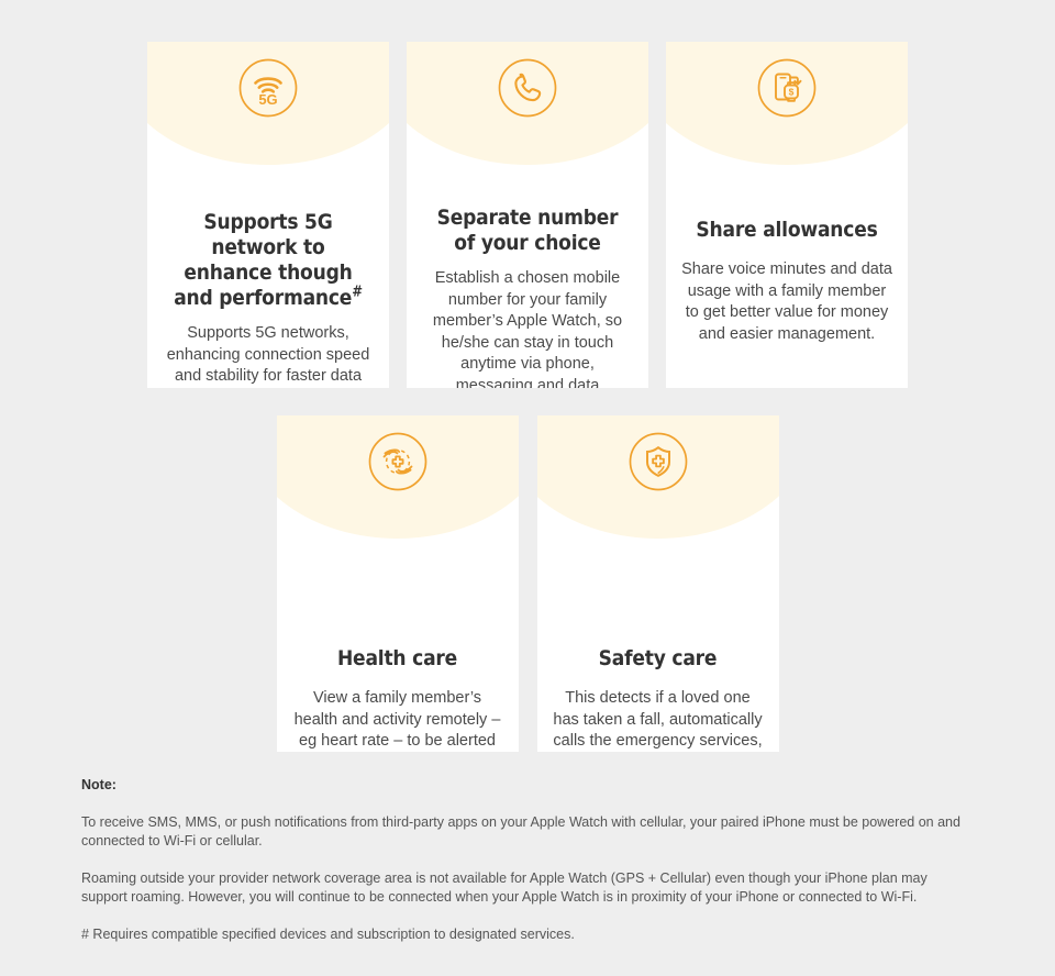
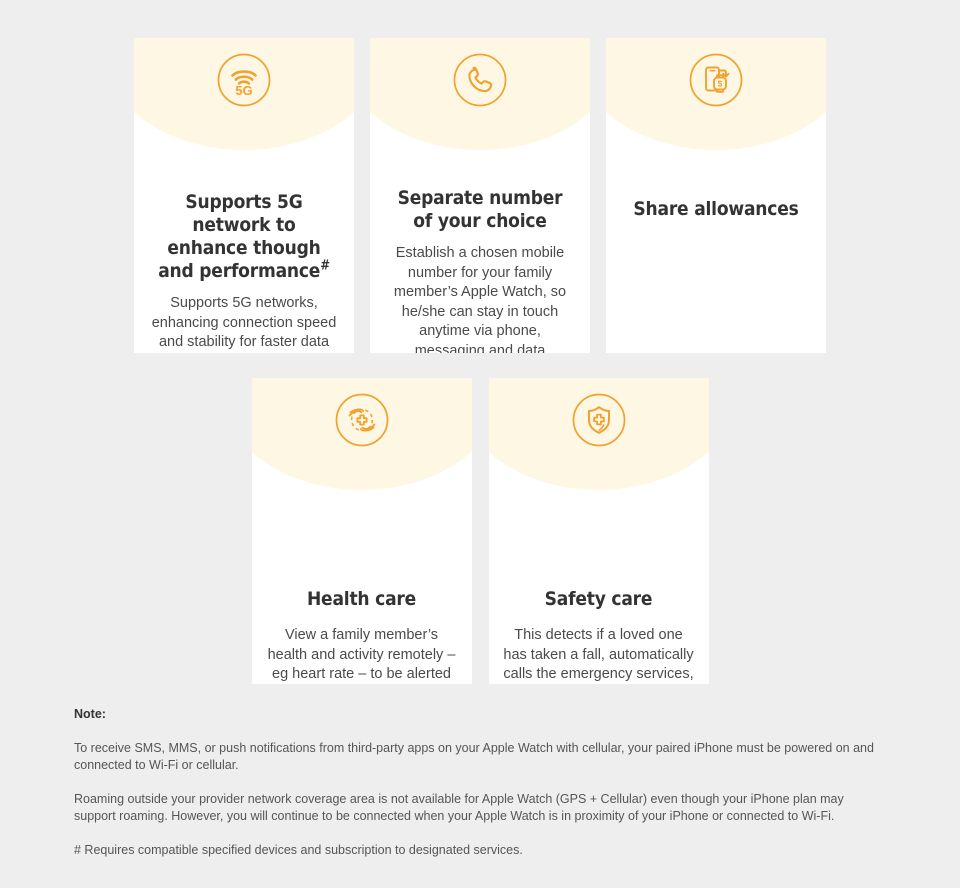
  5G
  Supports 5G network to enhance though and performance#
  Supports 5G networks, enhancing connection speed and stability for faster data
  Separate number of your choice
  Establish a chosen mobile number for your family member’s Apple Watch, so he/she can stay in touch anytime via phone, messaging and data
  $
  Share allowances
- Share voice minutes and data usage with a family member to get better value for money and easier management.
  Health care
  View a family member’s health and activity remotely – eg heart rate – to be alerted
  Safety care
  Note:
  To receive SMS, MMS, or push notifications from third-party apps on your Apple Watch with cellular, your paired iPhone must be powered on and connected to Wi-Fi or cellular.
  Roaming outside your provider network coverage area is not available for Apple Watch (GPS + Cellular) even though your iPhone plan may support roaming. However, you will continue to be connected when your Apple Watch is in proximity of your iPhone or connected to Wi-Fi.
  # Requires compatible specified devices and subscription to designated services.
